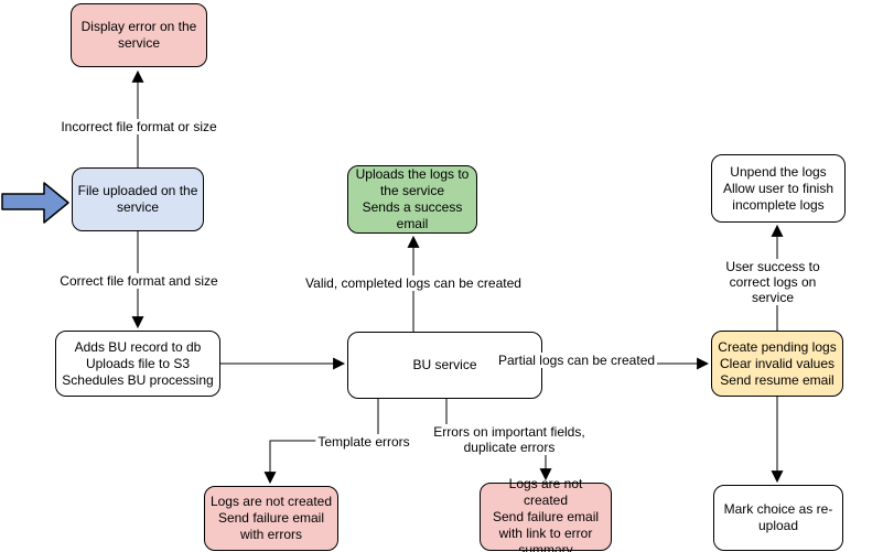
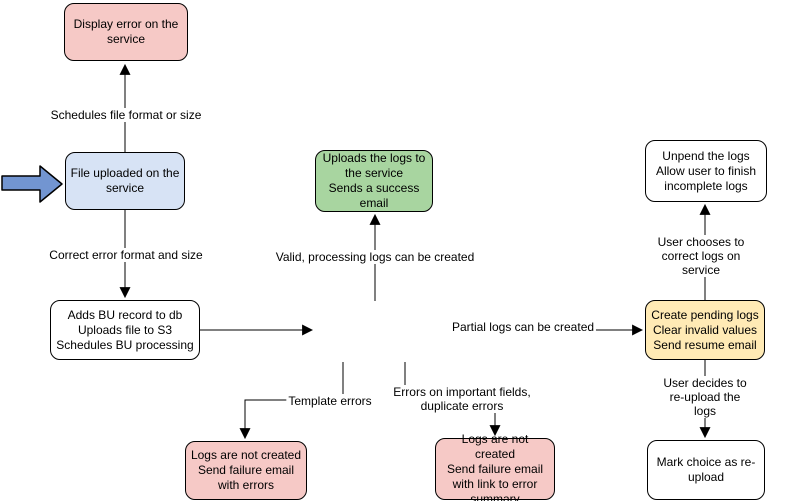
  Display error on the
  service
  File uploaded on the
  service
  Adds BU record to db
  Uploads file to S3
  Schedules BU processing
- BU service
  Uploads the logs to
  the service
  Sends a success
  email
  Create pending logs
  Clear invalid values
  Send resume email
  Unpend the logs
  Allow user to finish
  incomplete logs
  Mark choice as re-
  upload
  Logs are not created
  Send failure email
  with errors
  Logs are not created
  Send failure email
  with link to error
  summary
- Incorrect file format or size
+ Schedules file format or size
- Correct file format and size
+ Correct error format and size
- Valid, completed logs can be created
+ Valid, processing logs can be created
  Partial logs can be created
  Template errors
  Errors on important fields,
  duplicate errors
- User success to correct logs on service
+ User chooses to correct logs on service
+ User decides to re-upload the logs
